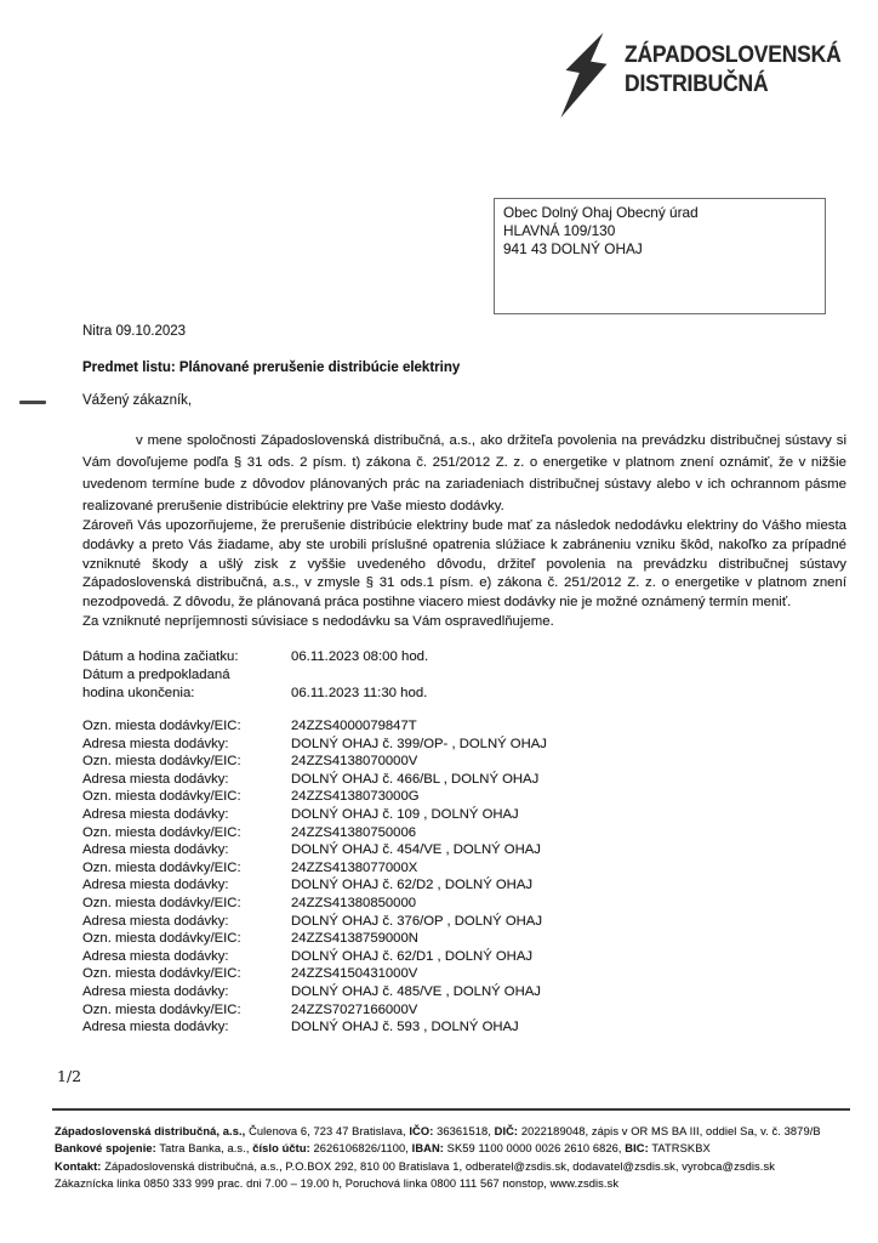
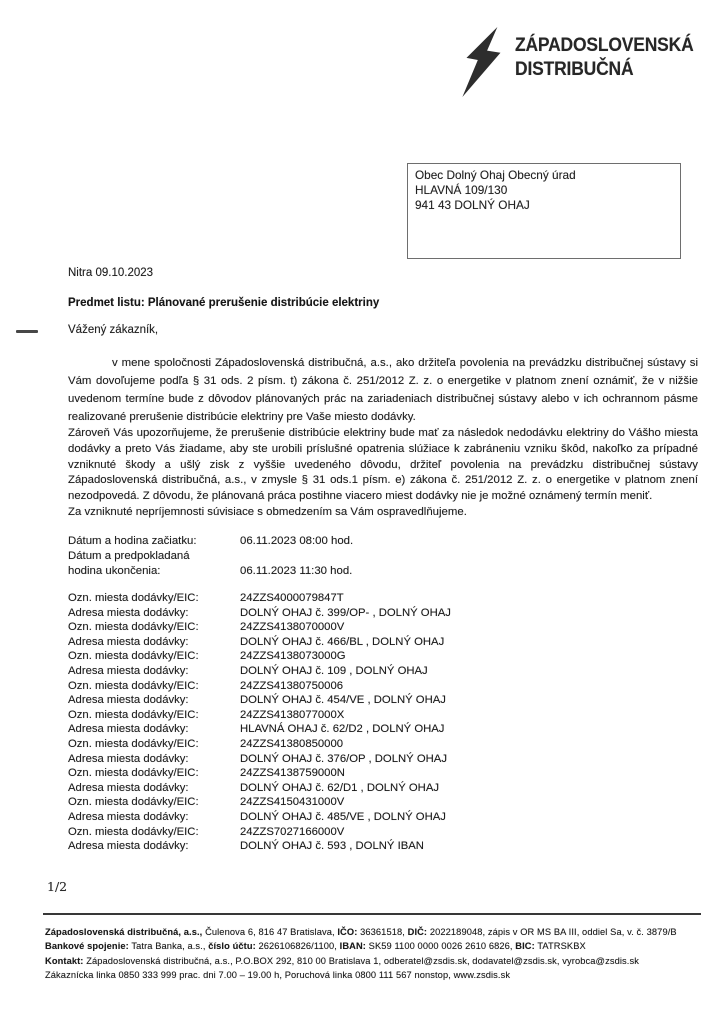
  ZÁPADOSLOVENSKÁ
  DISTRIBUČNÁ
  Obec Dolný Ohaj Obecný úrad
  HLAVNÁ 109/130
  941 43 DOLNÝ OHAJ
  Nitra 09.10.2023
  Predmet listu: Plánované prerušenie distribúcie elektriny
  Vážený zákazník,
  v mene spoločnosti Západoslovenská distribučná, a.s., ako držiteľa povolenia na prevádzku distribučnej sústavy si Vám dovoľujeme podľa § 31 ods. 2 písm. t) zákona č. 251/2012 Z. z. o energetike v platnom znení oznámiť, že v nižšie uvedenom termíne bude z dôvodov plánovaných prác na zariadeniach distribučnej sústavy alebo v ich ochrannom pásme realizované prerušenie distribúcie elektriny pre Vaše miesto dodávky.
  Zároveň Vás upozorňujeme, že prerušenie distribúcie elektriny bude mať za následok nedodávku elektriny do Vášho miesta dodávky a preto Vás žiadame, aby ste urobili príslušné opatrenia slúžiace k zabráneniu vzniku škôd, nakoľko za prípadné vzniknuté škody a ušlý zisk z vyššie uvedeného dôvodu, držiteľ povolenia na prevádzku distribučnej sústavy Západoslovenská distribučná, a.s., v zmysle § 31 ods.1 písm. e) zákona č. 251/2012 Z. z. o energetike v platnom znení nezodpovedá. Z dôvodu, že plánovaná práca postihne viacero miest dodávky nie je možné oznámený termín meniť.
- Za vzniknuté nepríjemnosti súvisiace s nedodávku sa Vám ospravedlňujeme.
+ Za vzniknuté nepríjemnosti súvisiace s obmedzením sa Vám ospravedlňujeme.
  Dátum a hodina začiatku:
  06.11.2023 08:00 hod.
  Dátum a predpokladaná
  hodina ukončenia:
  06.11.2023 11:30 hod.
  Ozn. miesta dodávky/EIC:
  24ZZS4000079847T
  Adresa miesta dodávky:
  DOLNÝ OHAJ č. 399/OP- , DOLNÝ OHAJ
  Ozn. miesta dodávky/EIC:
  24ZZS4138070000V
  Adresa miesta dodávky:
  DOLNÝ OHAJ č. 466/BL , DOLNÝ OHAJ
  Ozn. miesta dodávky/EIC:
  24ZZS4138073000G
  Adresa miesta dodávky:
  DOLNÝ OHAJ č. 109 , DOLNÝ OHAJ
  Ozn. miesta dodávky/EIC:
  24ZZS41380750006
  Adresa miesta dodávky:
  DOLNÝ OHAJ č. 454/VE , DOLNÝ OHAJ
  Ozn. miesta dodávky/EIC:
  24ZZS4138077000X
  Adresa miesta dodávky:
- DOLNÝ OHAJ č. 62/D2 , DOLNÝ OHAJ
+ HLAVNÁ OHAJ č. 62/D2 , DOLNÝ OHAJ
  Ozn. miesta dodávky/EIC:
  24ZZS41380850000
  Adresa miesta dodávky:
  DOLNÝ OHAJ č. 376/OP , DOLNÝ OHAJ
  Ozn. miesta dodávky/EIC:
  24ZZS4138759000N
  Adresa miesta dodávky:
  DOLNÝ OHAJ č. 62/D1 , DOLNÝ OHAJ
  Ozn. miesta dodávky/EIC:
  24ZZS4150431000V
  Adresa miesta dodávky:
  DOLNÝ OHAJ č. 485/VE , DOLNÝ OHAJ
  Ozn. miesta dodávky/EIC:
  24ZZS7027166000V
  Adresa miesta dodávky:
- DOLNÝ OHAJ č. 593 , DOLNÝ OHAJ
+ DOLNÝ OHAJ č. 593 , DOLNÝ IBAN
  1/2
- Západoslovenská distribučná, a.s., Čulenova 6, 723 47 Bratislava, IČO: 36361518, DIČ: 2022189048, zápis v OR MS BA III, oddiel Sa, v. č. 3879/B
+ Západoslovenská distribučná, a.s., Čulenova 6, 816 47 Bratislava, IČO: 36361518, DIČ: 2022189048, zápis v OR MS BA III, oddiel Sa, v. č. 3879/B
  Bankové spojenie: Tatra Banka, a.s., číslo účtu: 2626106826/1100, IBAN: SK59 1100 0000 0026 2610 6826, BIC: TATRSKBX
  Kontakt: Západoslovenská distribučná, a.s., P.O.BOX 292, 810 00 Bratislava 1, odberatel@zsdis.sk, dodavatel@zsdis.sk, vyrobca@zsdis.sk
  Zákaznícka linka 0850 333 999 prac. dni 7.00 – 19.00 h, Poruchová linka 0800 111 567 nonstop, www.zsdis.sk
